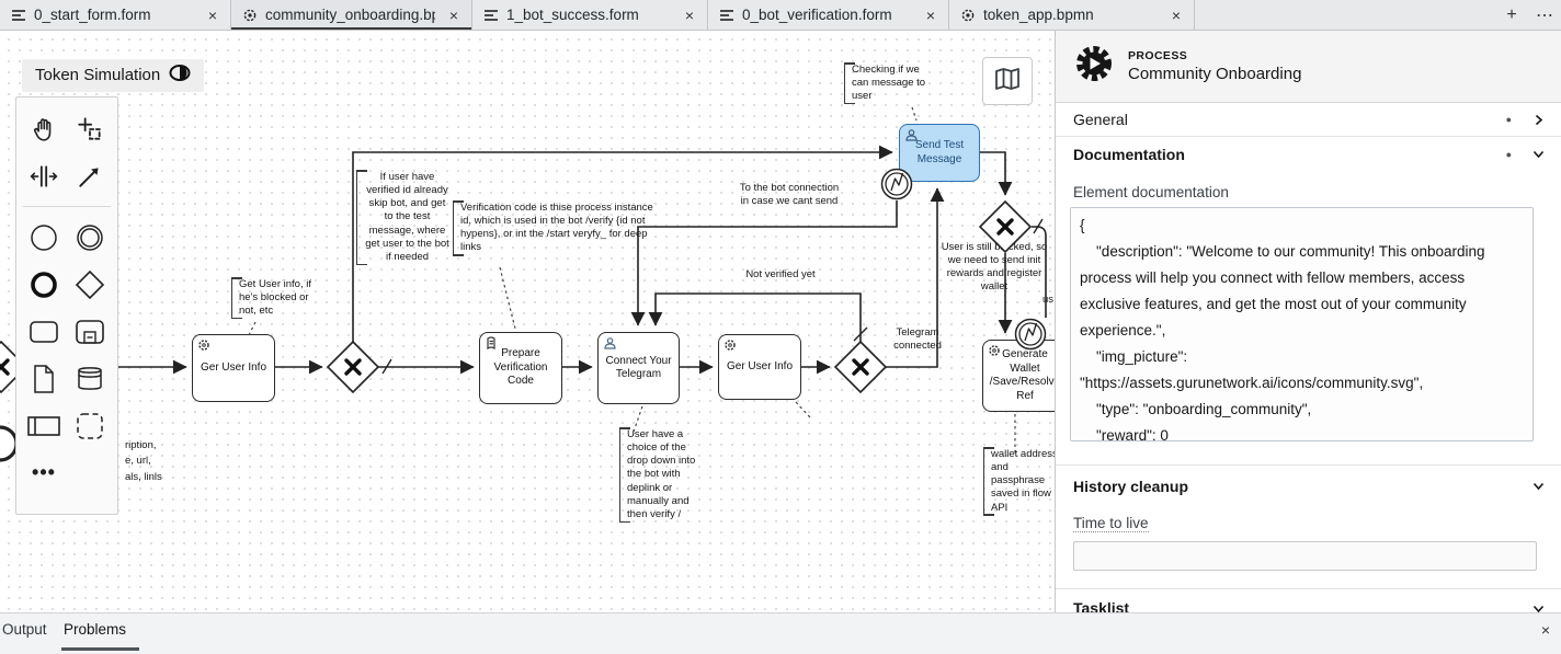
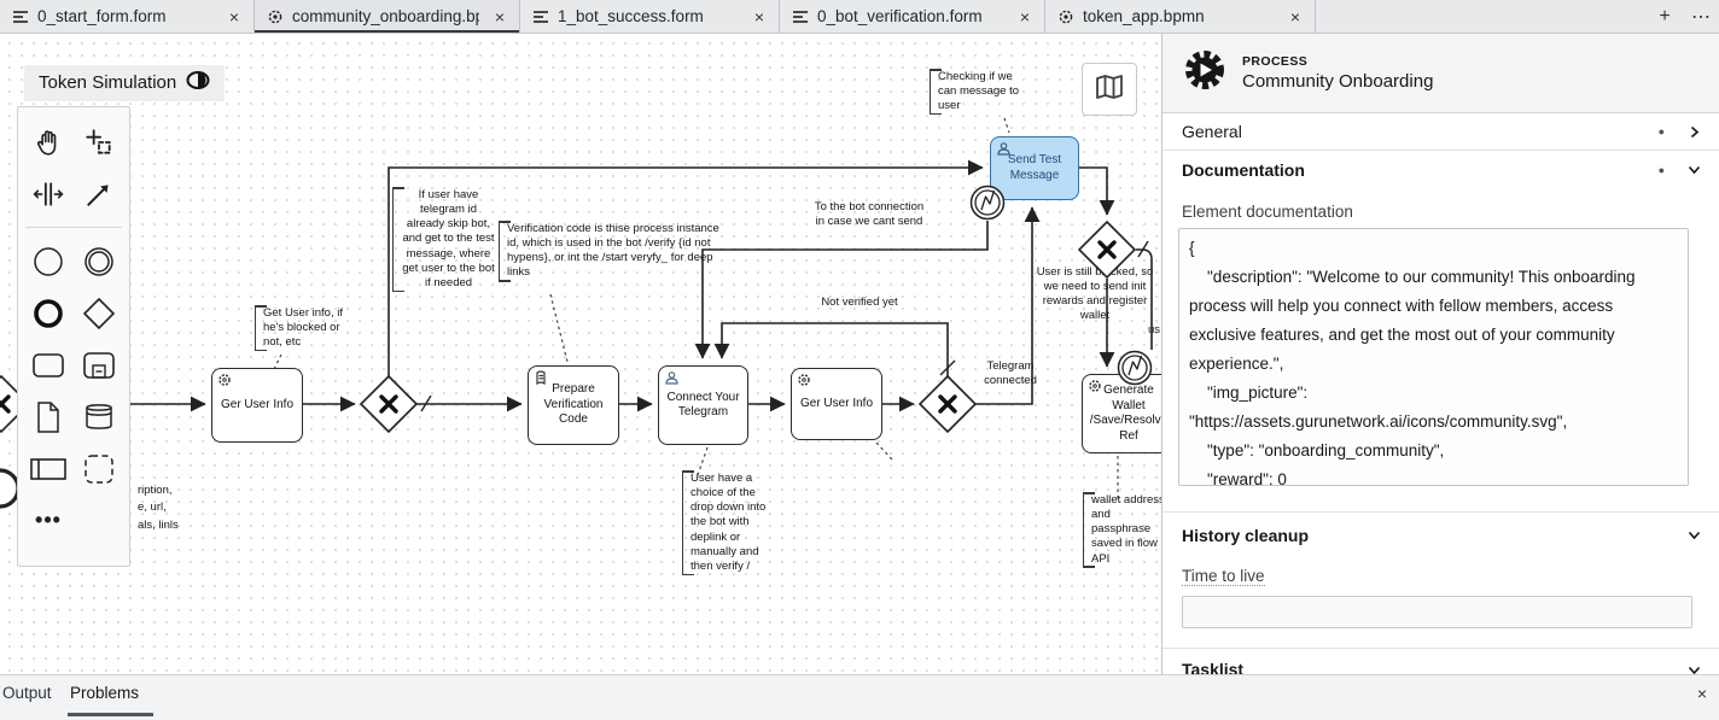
  0_start_form.form
  ×
  community_onboarding.b
  ×
  1_bot_success.form
  ×
  0_bot_verification.form
  ×
  token_app.bpmn
  ×
  +
  ⋯
  Ger User Info
  Prepare Verification Code
  Connect Your Telegram
  Ger User Info
  Send Test Message
  Generate Wallet /Save/Resolv Ref
  Get User info, if he's blocked or not, etc
- If user have verified id already skip bot, and get to the test message, where get user to the bot if needed
+ If user have telegram id already skip bot, and get to the test message, where get user to the bot if needed
  Verification code is thise process instance id, which is used in the bot /verify {id not hypens}, or int the /start veryfy_ for dep links
  User have a choice of the drop down into the bot with deplink or manually and then verify /
  Checking if we can message to user
  wallet addres and passphrase saved in flow API
  ription,
  e, url,
  als, linls
  Not verified yet
  To the bot connection in case we cant send
  Telegram connected
  User is still bked, so we need toend init rewards and register wallet
  Token Simulation
  •••
  PROCESS
  Community Onboarding
  General
  ●
  Documentation
  ●
  Element documentation
  {
  History cleanup
  Time to live
  Tasklist
  Output
  Problems
  ×
